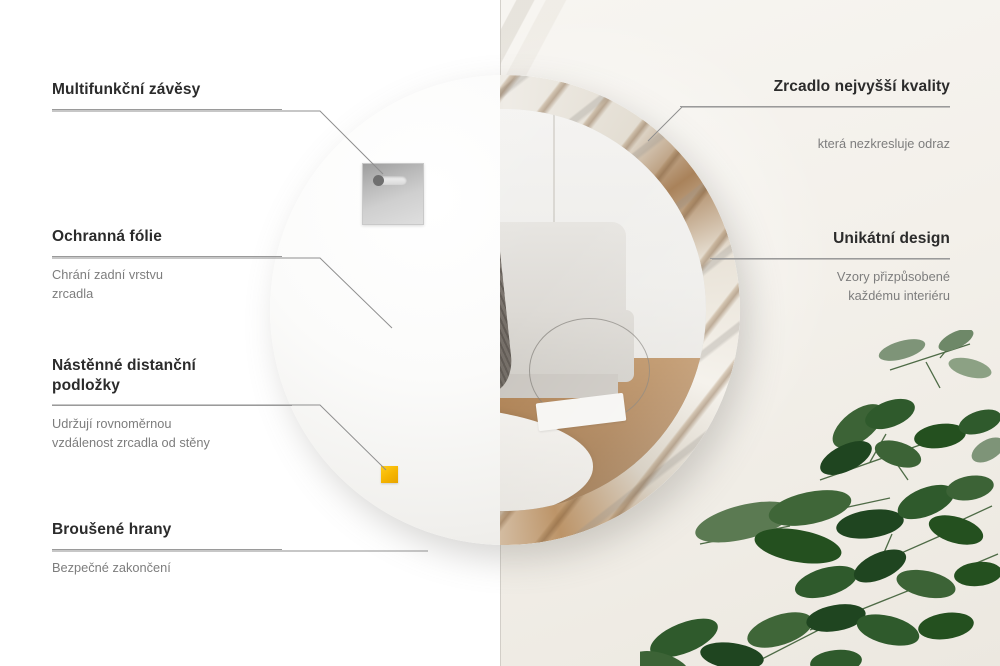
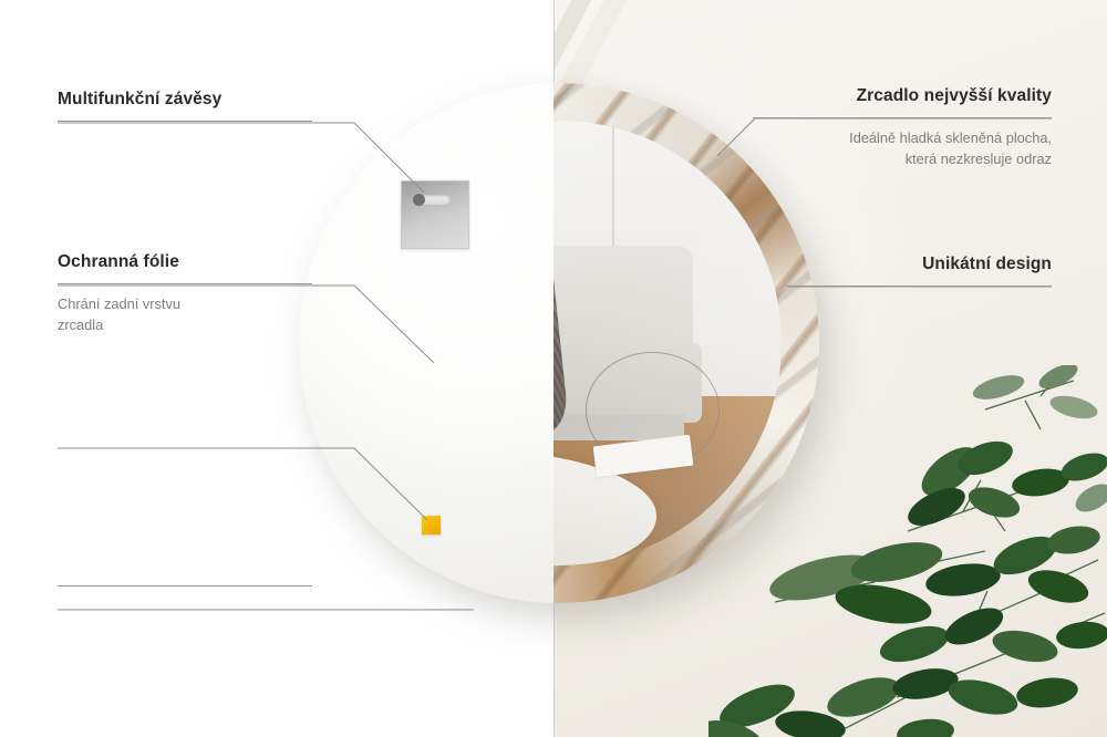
  Multifunkční závěsy
  Ochranná fólie
  Chrání zadní vrstvu
  zrcadla
- Nástěnné distanční
- podložky
- Udržují rovnoměrnou
- vzdálenost zrcadla od stěny
- Broušené hrany
- Bezpečné zakončení
  Zrcadlo nejvyšší kvality
+ Ideálně hladká skleněná plocha,
  která nezkresluje odraz
  Unikátní design
- Vzory přizpůsobené
- každému interiéru
